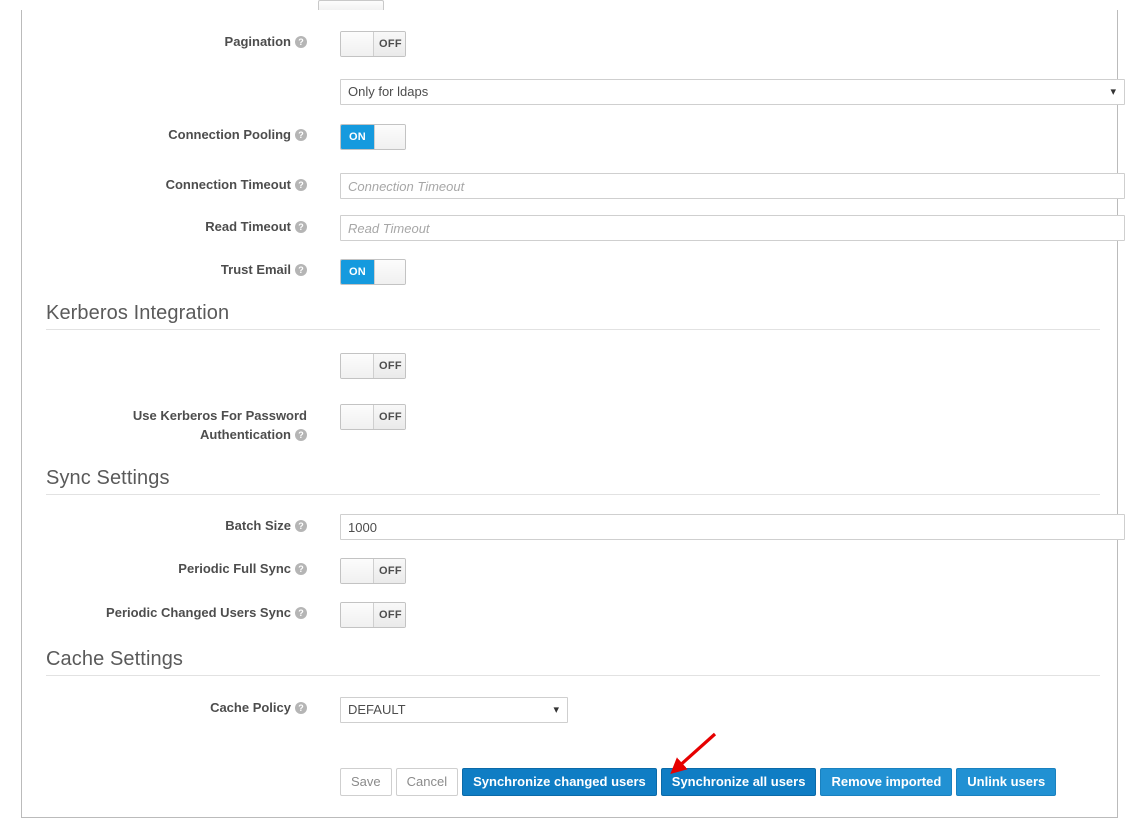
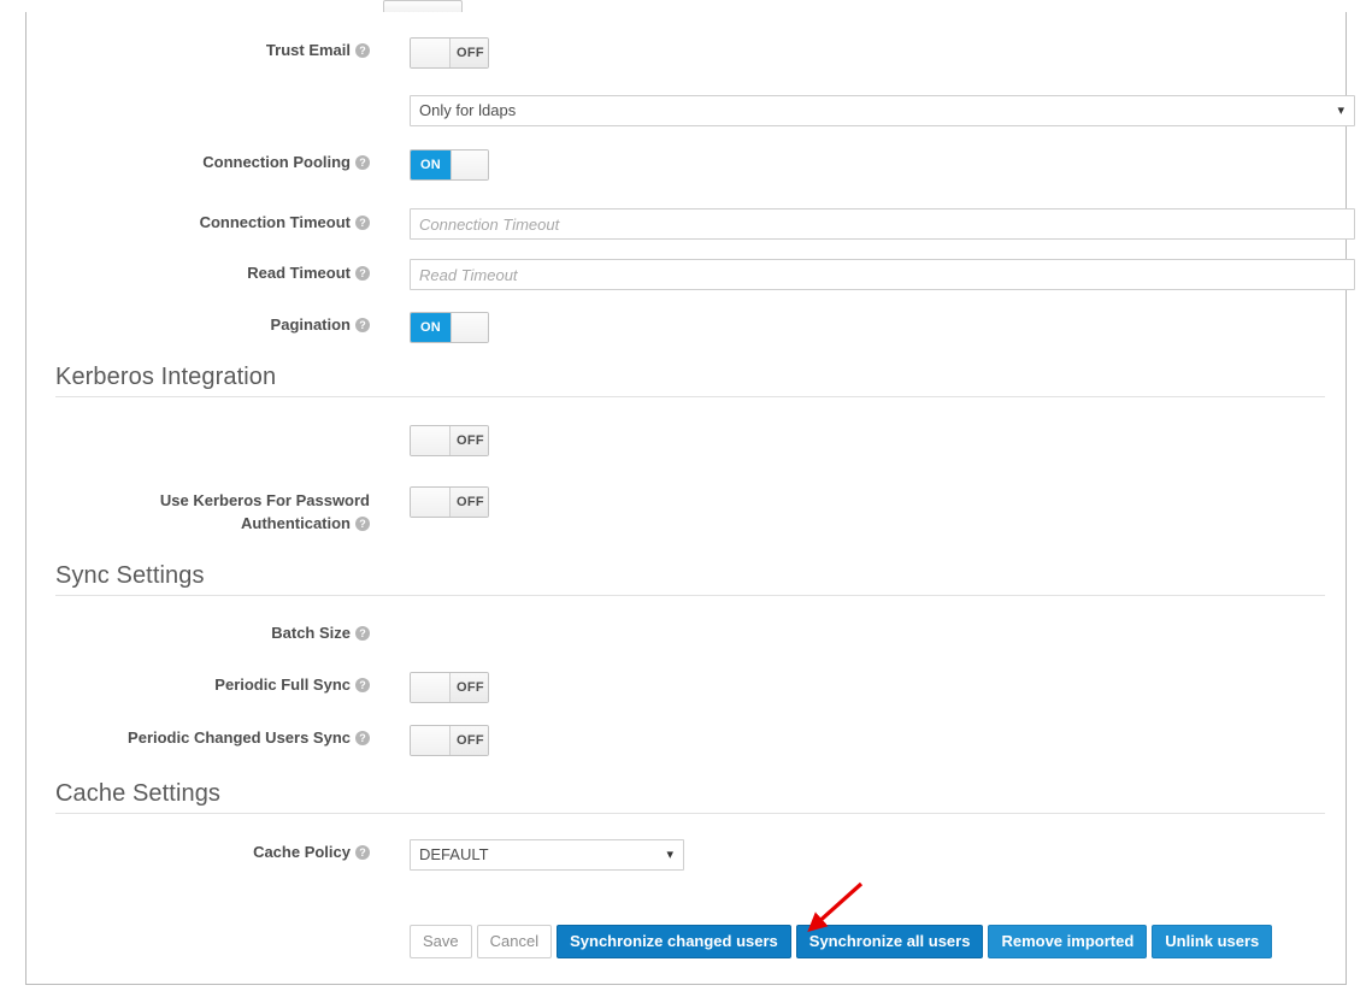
- Pagination ?
+ Trust Email ?
  OFF
  Only for ldaps
  ▾
  Connection Pooling ?
  ON
  Connection Timeout ?
  Connection Timeout
  Read Timeout ?
  Read Timeout
- Trust Email ?
+ Pagination ?
  ON
  Kerberos Integration
  OFF
  Use Kerberos For Password
  Authentication ?
  OFF
  Sync Settings
  Batch Size ?
- 1000
  Periodic Full Sync ?
  OFF
  Periodic Changed Users Sync ?
  OFF
  Cache Settings
  Cache Policy ?
  DEFAULT
  ▾
  Save
  Cancel
  Synchronize changed users
  Synchronize all users
  Remove imported
  Unlink users
